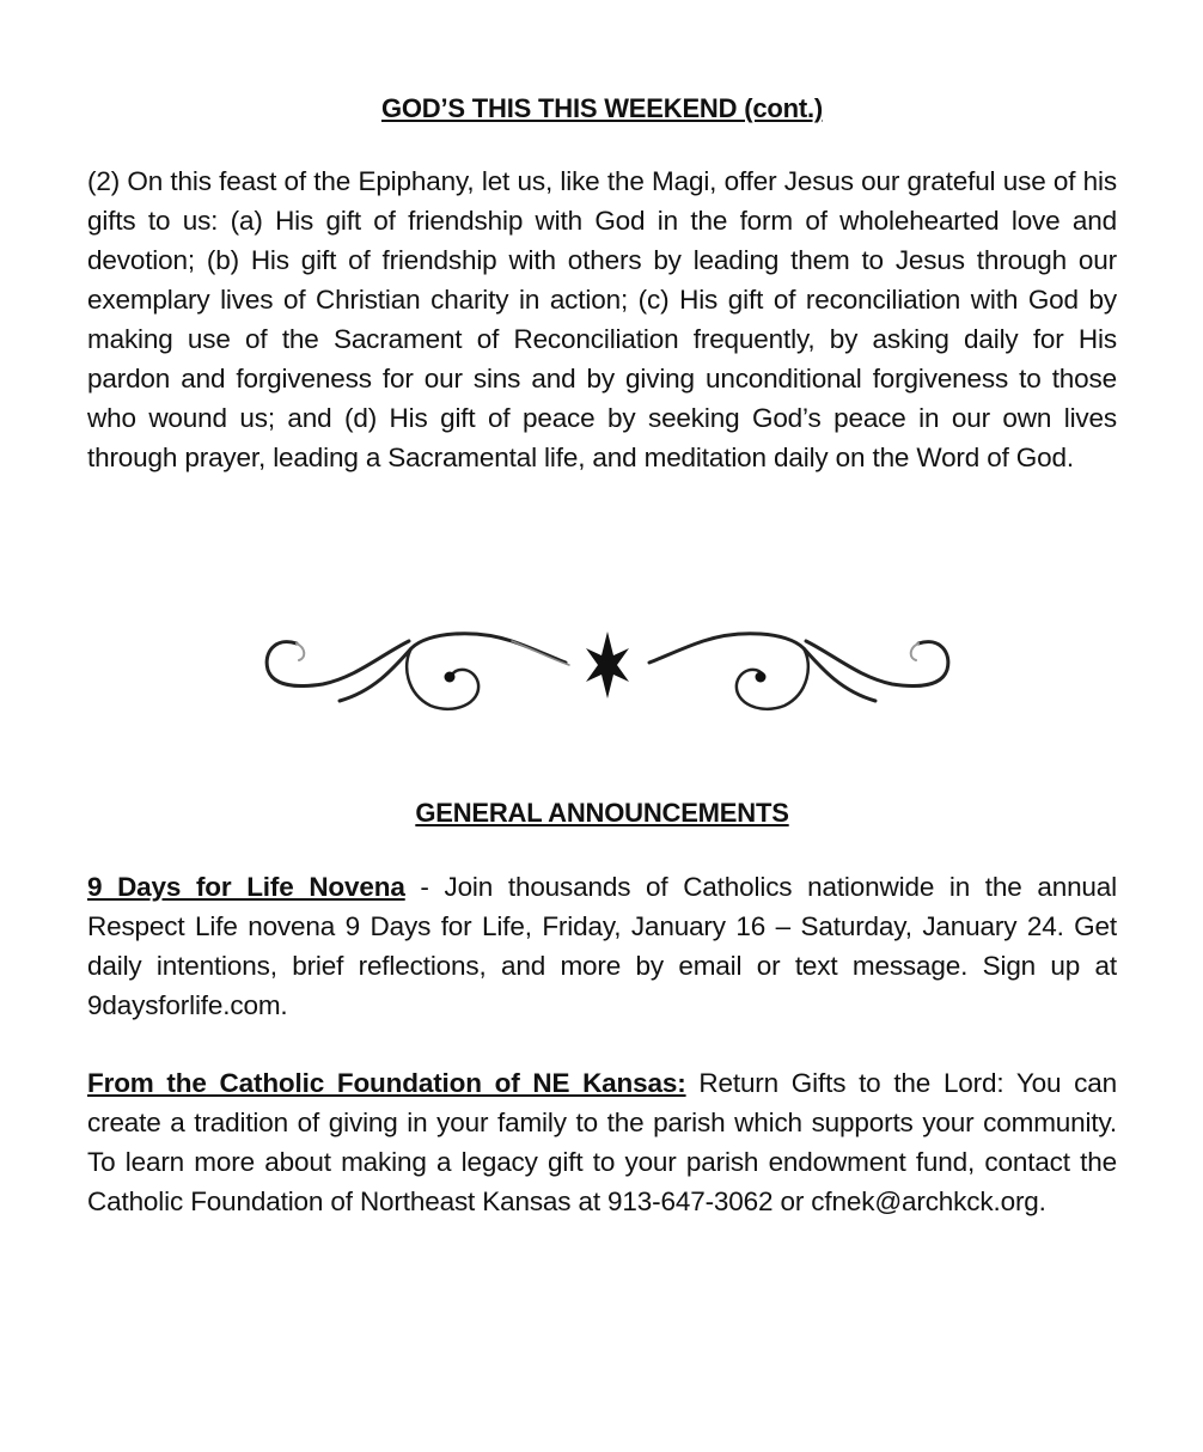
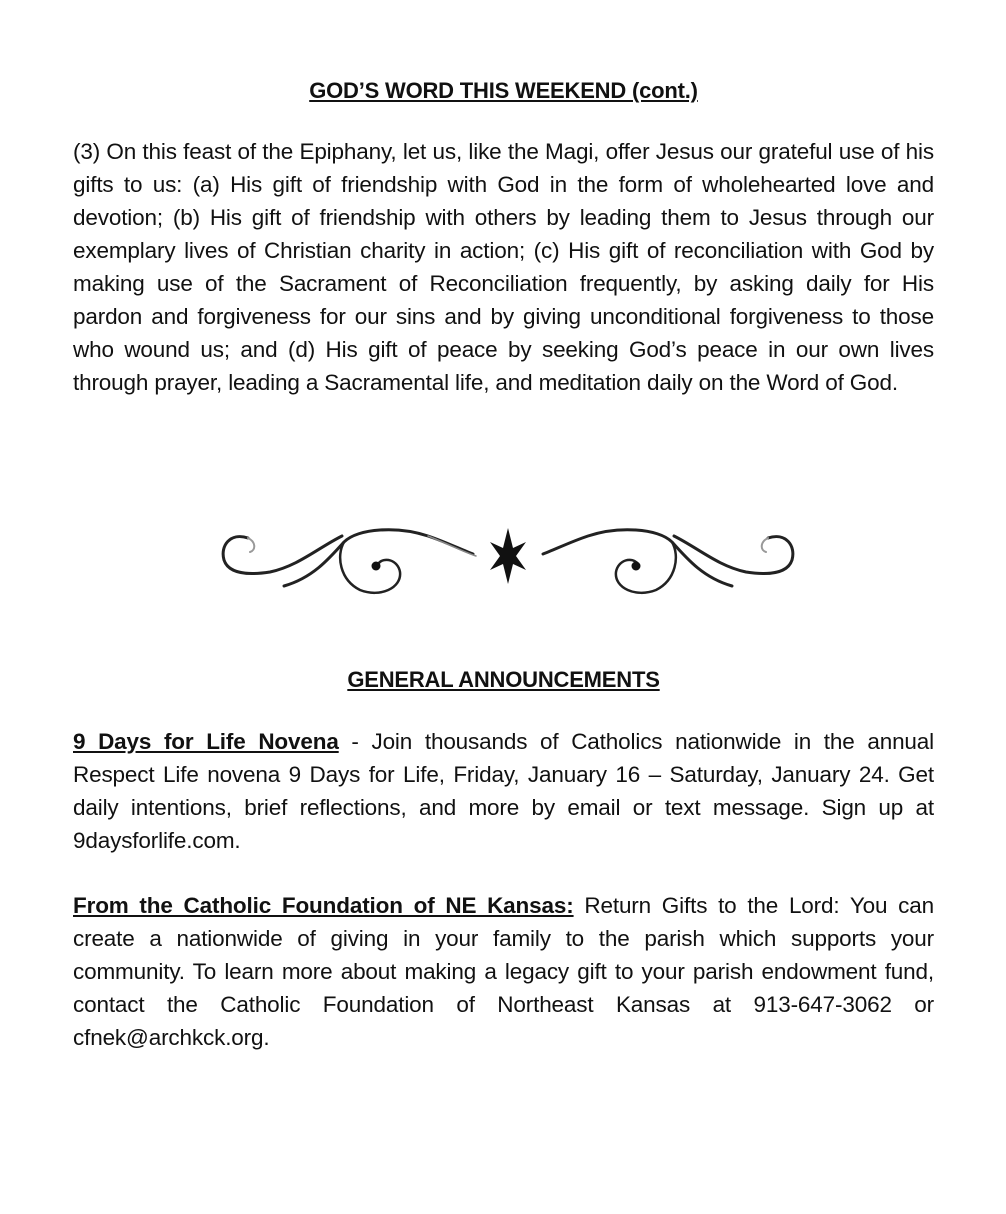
- GOD’S THIS THIS WEEKEND (cont.)
+ GOD’S WORD THIS WEEKEND (cont.)
- (2) On this feast of the Epiphany, let us, like the Magi, offer Jesus our grateful use of his gifts to us: (a) His gift of friendship with God in the form of wholehearted love and devotion; (b) His gift of friendship with others by leading them to Jesus through our exemplary lives of Christian charity in action; (c) His gift of reconciliation with God by making use of the Sacrament of Reconciliation frequently, by asking daily for His pardon and forgiveness for our sins and by giving unconditional forgiveness to those who wound us; and (d) His gift of peace by seeking God’s peace in our own lives through prayer, leading a Sacramental life, and meditation daily on the Word of God.
+ (3) On this feast of the Epiphany, let us, like the Magi, offer Jesus our grateful use of his gifts to us: (a) His gift of friendship with God in the form of wholehearted love and devotion; (b) His gift of friendship with others by leading them to Jesus through our exemplary lives of Christian charity in action; (c) His gift of reconciliation with God by making use of the Sacrament of Reconciliation frequently, by asking daily for His pardon and forgiveness for our sins and by giving unconditional forgiveness to those who wound us; and (d) His gift of peace by seeking God’s peace in our own lives through prayer, leading a Sacramental life, and meditation daily on the Word of God.
  GENERAL ANNOUNCEMENTS
  9 Days for Life Novena - Join thousands of Catholics nationwide in the annual Respect Life novena 9 Days for Life, Friday, January 16 – Saturday, January 24. Get daily intentions, brief reflections, and more by email or text message. Sign up at 9daysforlife.com.
- From the Catholic Foundation of NE Kansas: Return Gifts to the Lord: You can create a tradition of giving in your family to the parish which supports your community. To learn more about making a legacy gift to your parish endowment fund, contact the Catholic Foundation of Northeast Kansas at 913-647-3062 or cfnek@archkck.org.
+ From the Catholic Foundation of NE Kansas: Return Gifts to the Lord: You can create a nationwide of giving in your family to the parish which supports your community. To learn more about making a legacy gift to your parish endowment fund, contact the Catholic Foundation of Northeast Kansas at 913-647-3062 or cfnek@archkck.org.
